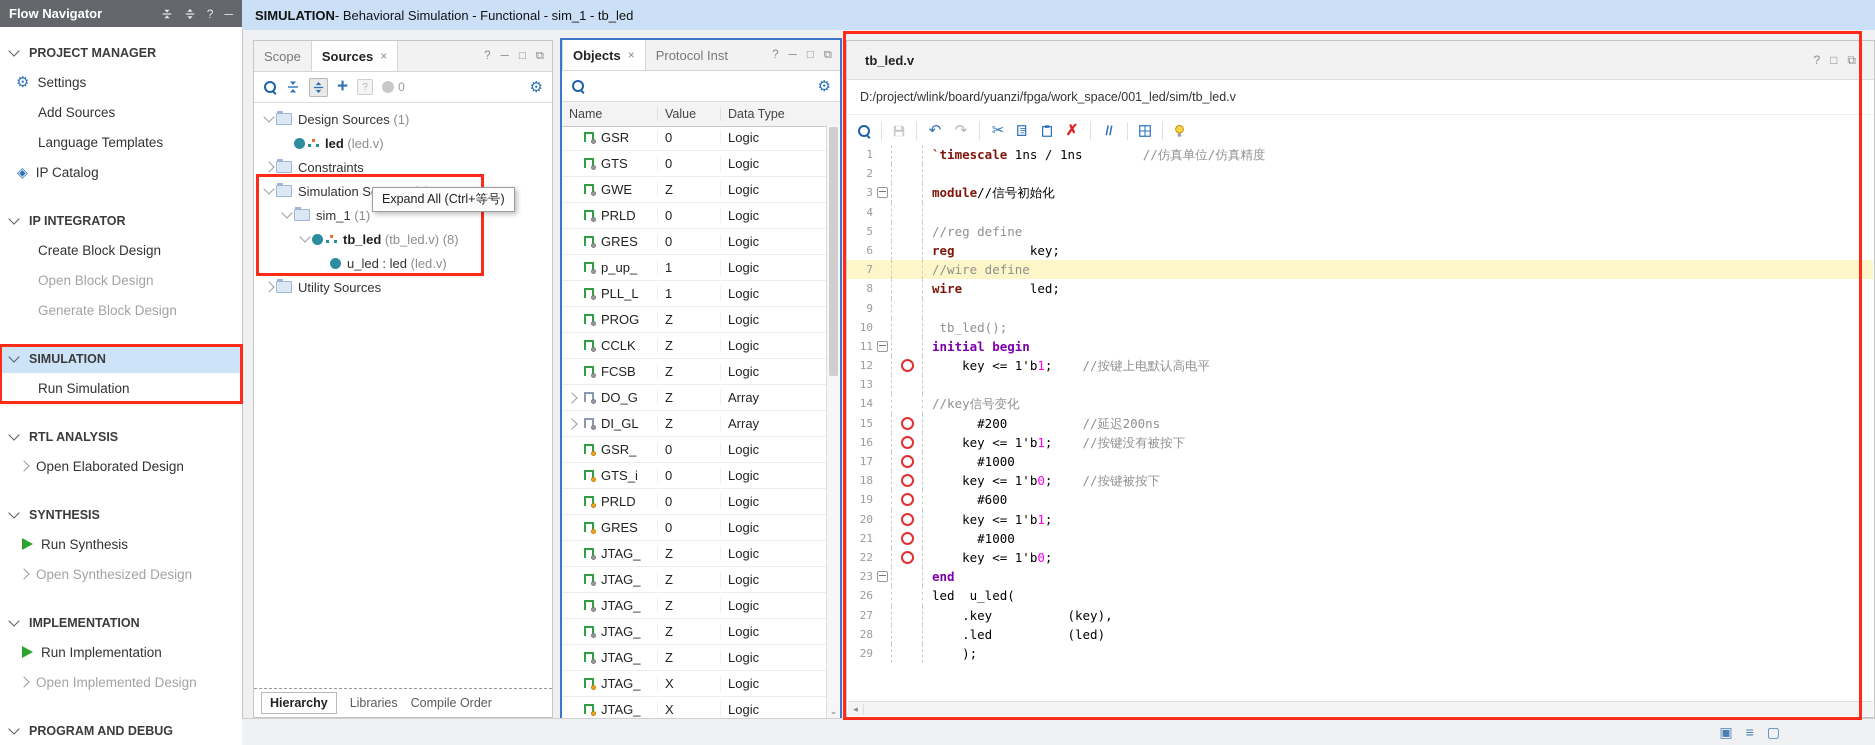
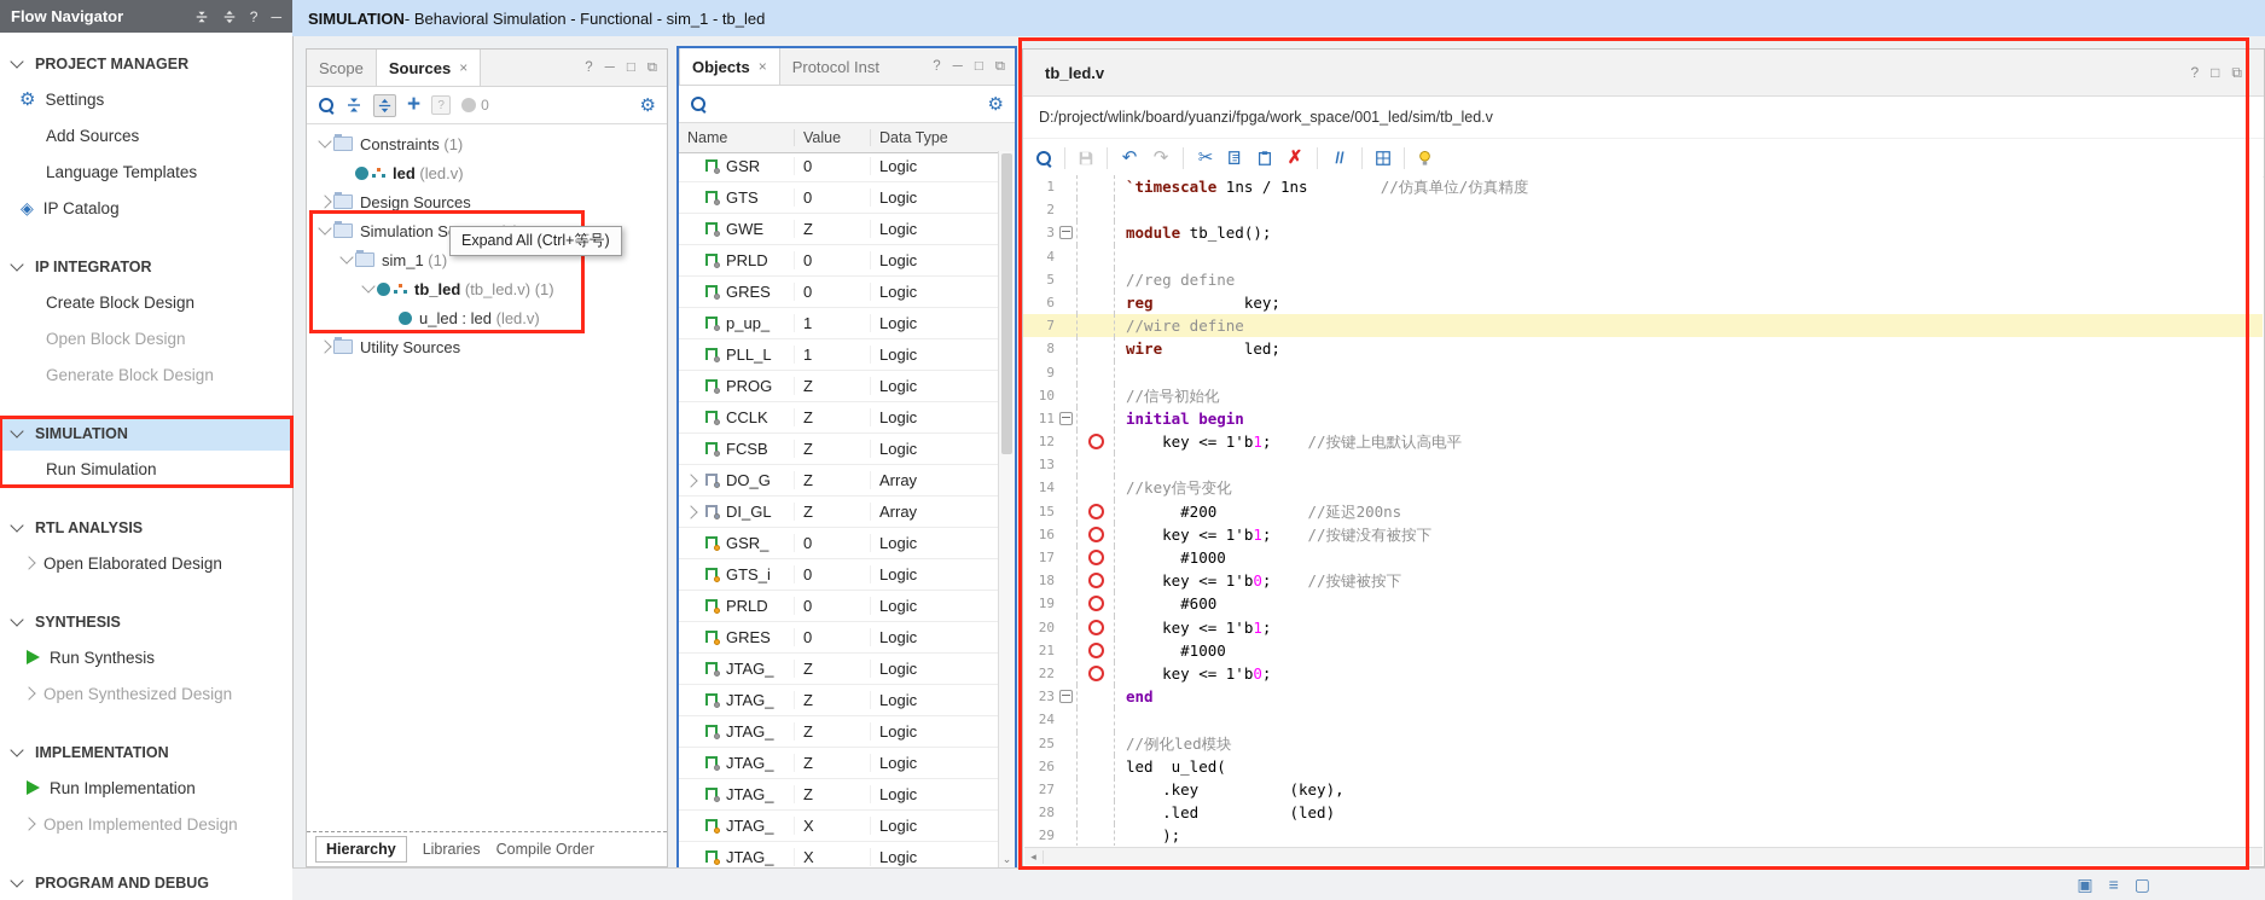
  Flow Navigator
  ?
  ─
  PROJECT MANAGER
  ⚙
  Settings
  Add Sources
  Language Templates
  ◈
  IP Catalog
  IP INTEGRATOR
  Create Block Design
  Open Block Design
  Generate Block Design
  SIMULATION
  Run Simulation
  RTL ANALYSIS
  Open Elaborated Design
  SYNTHESIS
  Run Synthesis
  Open Synthesized Design
  IMPLEMENTATION
  Run Implementation
  Open Implemented Design
  PROGRAM AND DEBUG
  SIMULATION
  - Behavioral Simulation - Functional - sim_1 - tb_led
  Scope
  Sources
  ×
  ?
  ─
  □
  ⧉
  +
  ?
  0
  ⚙
  Expand All (Ctrl+等号)
- Design Sources (1)
+ Constraints (1)
  led (led.v)
- Constraints
+ Design Sources
  sim_1 (1)
- tb_led (tb_led.v) (8)
+ tb_led (tb_led.v) (1)
  u_led : led (led.v)
  Utility Sources
  Hierarchy
  Libraries
  Compile Order
  Objects
  ×
  Protocol Inst
  ?
  ─
  □
  ⧉
  ⚙
  Name
  Value
  Data Type
  GSR
  0
  Logic
  GTS
  0
  Logic
  GWE
  Z
  Logic
  PRLD
  0
  Logic
  GRES
  0
  Logic
  p_up_
  1
  Logic
  PLL_L
  1
  Logic
  PROG
  Z
  Logic
  CCLK
  Z
  Logic
  FCSB
  Z
  Logic
  DO_G
  Z
  Array
  DI_GL
  Z
  Array
  GSR_
  0
  Logic
  GTS_i
  0
  Logic
  PRLD
  0
  Logic
  GRES
  0
  Logic
  JTAG_
  Z
  Logic
  JTAG_
  Z
  Logic
  JTAG_
  Z
  Logic
  JTAG_
  Z
  Logic
  JTAG_
  Z
  Logic
  JTAG_
  X
  Logic
  JTAG_
  X
  Logic
  ⌄
  tb_led.v
  ?
  □
  ⧉
  D:/project/wlink/board/yuanzi/fpga/work_space/001_led/sim/tb_led.v
  ↶
  ↷
  ✂
  ✗
  //
  1
  `timescale 1ns / 1ns //仿真单位/仿真精度
  2
  3
- module//信号初始化
+ module tb_led();
  4
  5
  //reg define
  6
  reg key;
  7
  //wire define
  8
  wire led;
  9
  10
- tb_led();
+ //信号初始化
  11
  initial begin
  12
  key <= 1'b1; //按键上电默认高电平
  13
  14
  //key信号变化
  15
  #200 //延迟200ns
  16
  key <= 1'b1; //按键没有被按下
  17
  #1000
  18
  key <= 1'b0; //按键被按下
  19
  #600
  20
  key <= 1'b1;
  21
  #1000
  22
  key <= 1'b0;
  23
  end
+ 24
+ 25
+ //例化led模块
  26
  led u_led(
  27
  .key (key),
  28
  .led (led)
  29
  );
  ◂
  ▣
  ≡
  ▢
